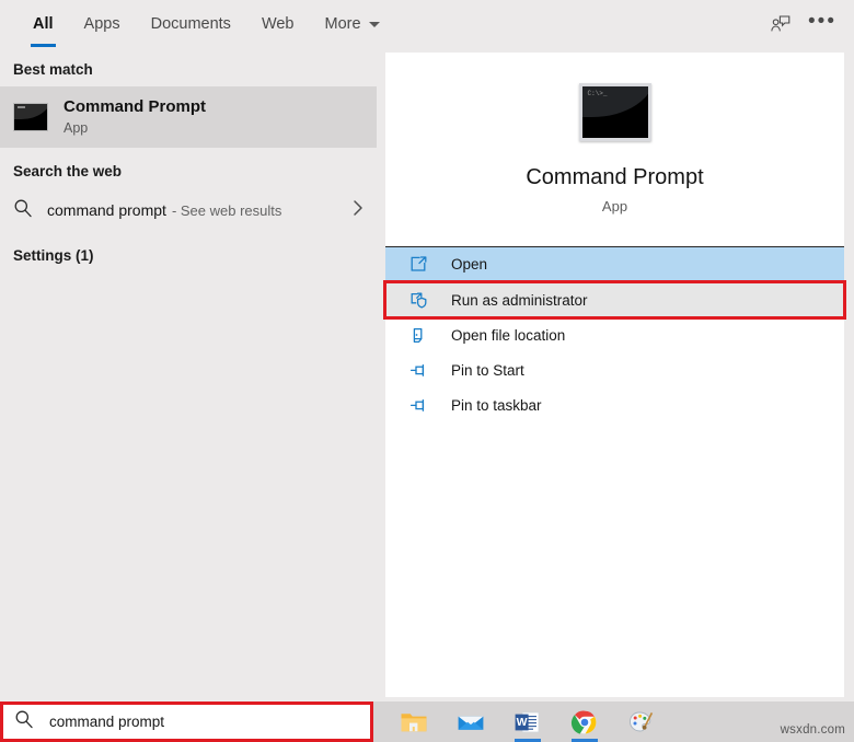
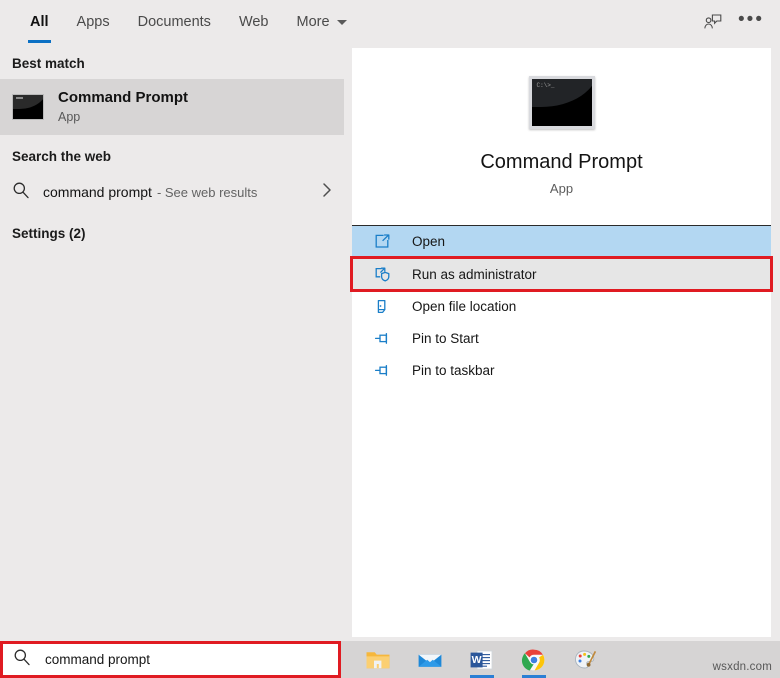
  All
  Apps
  Documents
  Web
  More
  •••
  Best match
  Command Prompt
  App
  Search the web
  command prompt
  - See web results
- Settings (1)
+ Settings (2)
  Command Prompt
  App
  Open
  Run as administrator
  Open file location
  Pin to Start
  Pin to taskbar
  command prompt
  W
  wsxdn.com
